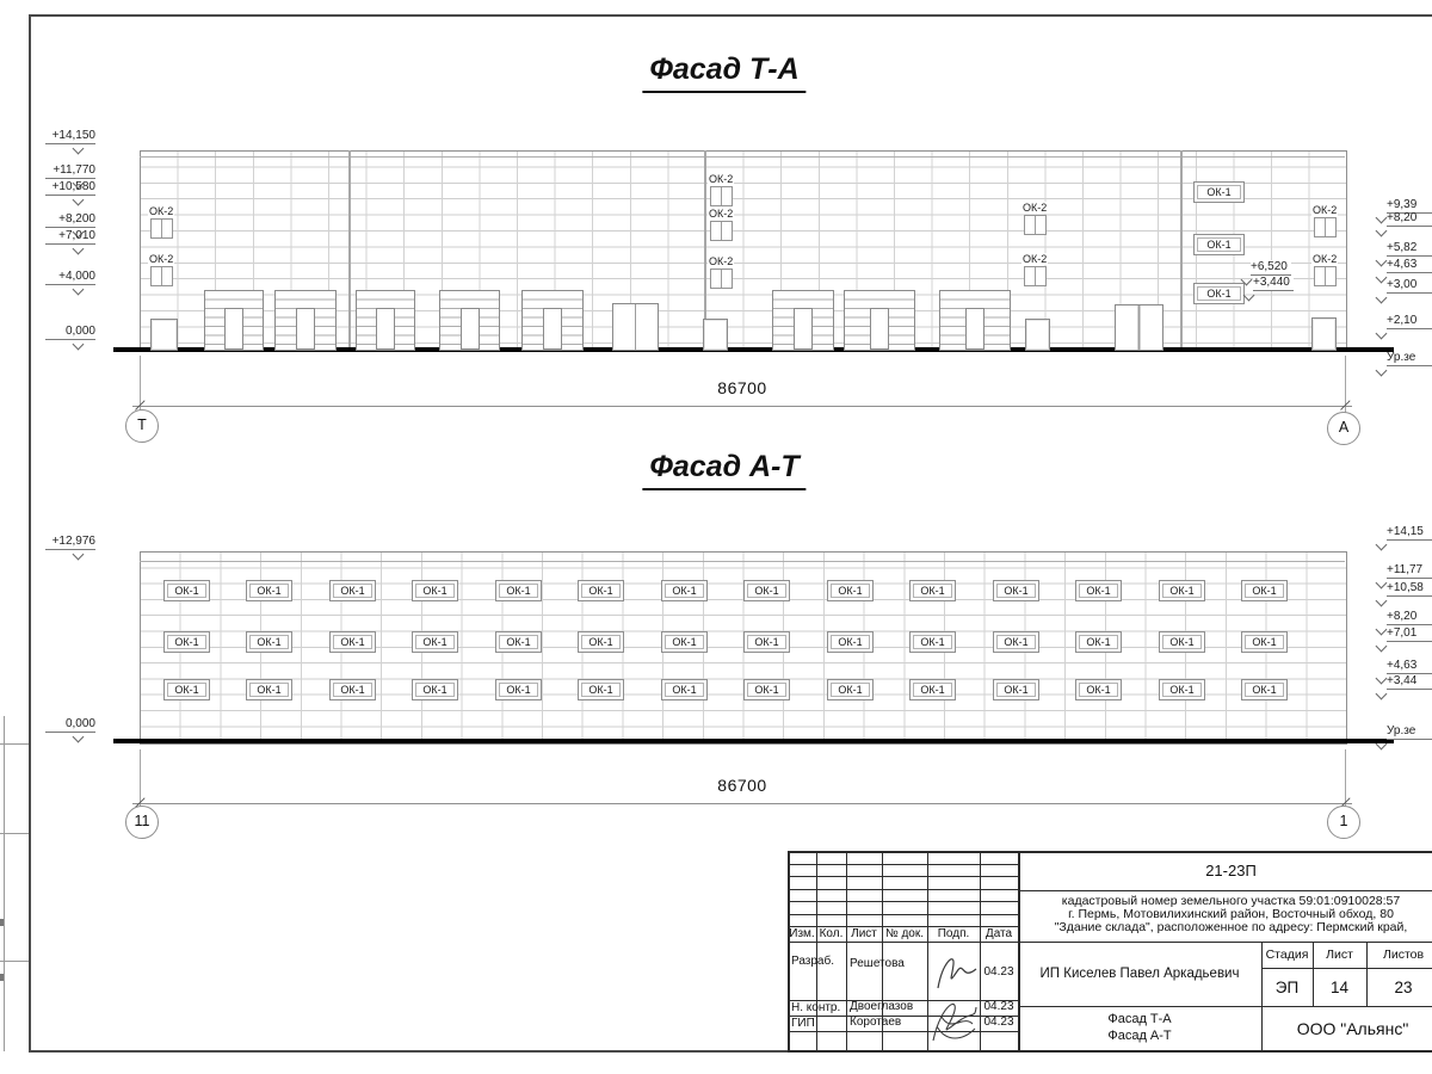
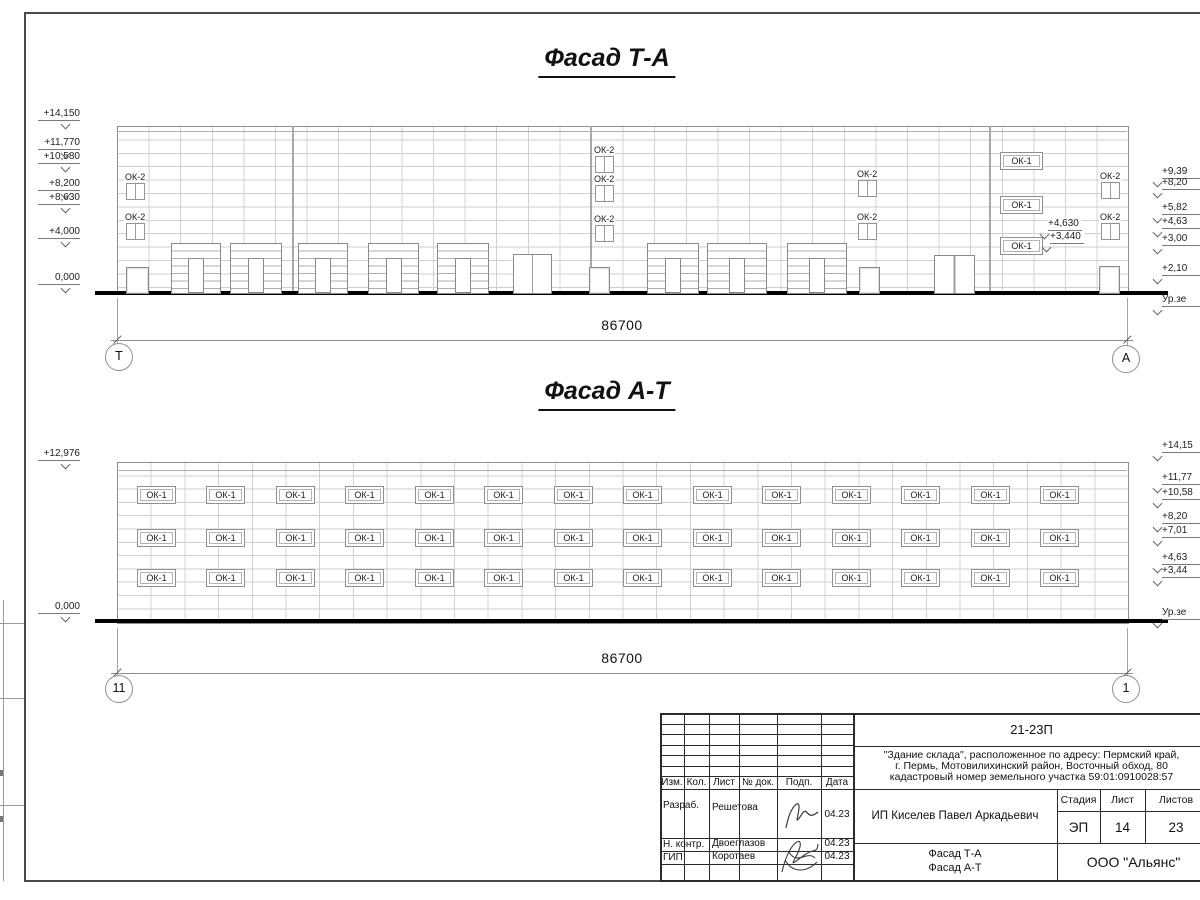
  Фасад Т-А
  86700
  Т
  А
  Фасад А-Т
  86700
  11
  1
  ОК-2
  ОК-2
  ОК-2
  ОК-2
  ОК-2
  ОК-2
  ОК-2
  ОК-2
  ОК-2
  ОК-1
  ОК-1
  ОК-1
  ОК-1
  ОК-1
  ОК-1
  ОК-1
  ОК-1
  ОК-1
  ОК-1
  ОК-1
  ОК-1
  ОК-1
  ОК-1
  ОК-1
  ОК-1
  ОК-1
  ОК-1
  ОК-1
  ОК-1
  ОК-1
  ОК-1
  ОК-1
  ОК-1
  ОК-1
  ОК-1
  ОК-1
  ОК-1
  ОК-1
  ОК-1
  ОК-1
  ОК-1
  ОК-1
  ОК-1
  ОК-1
  ОК-1
  ОК-1
  ОК-1
  ОК-1
  ОК-1
  ОК-1
  ОК-1
  ОК-1
  ОК-1
  ОК-1
  +14,150
  +11,770
  +10,580
  +8,200
- +7,010
+ +8,630
  +4,000
  0,000
  +9,39
  +8,20
  +5,82
  +4,63
  +3,00
  +2,10
  Ур.зе
  +12,976
  0,000
  +14,15
  +11,77
  +10,58
  +8,20
  +7,01
  +4,63
  +3,44
  Ур.зе
- +6,520
+ +4,630
  +3,440
  21-23П
- кадастровый номер земельного участка 59:01:0910028:57
+ "Здание склада", расположенное по адресу: Пермский край,
  г. Пермь, Мотовилихинский район, Восточный обход, 80
- "Здание склада", расположенное по адресу: Пермский край,
+ кадастровый номер земельного участка 59:01:0910028:57
  Изм.
  Кол.
  Лист
  № док.
  Подп.
  Дата
  Разраб.
  Решетова
  04.23
  Н. контр.
  Двоеглазов
  04.23
  ГИП
  Коротаев
  04.23
  ИП Киселев Павел Аркадьевич
  Стадия
  Лист
  Листов
  ЭП
  14
  23
  Фасад Т-А
  Фасад А-Т
  ООО "Альянс"
